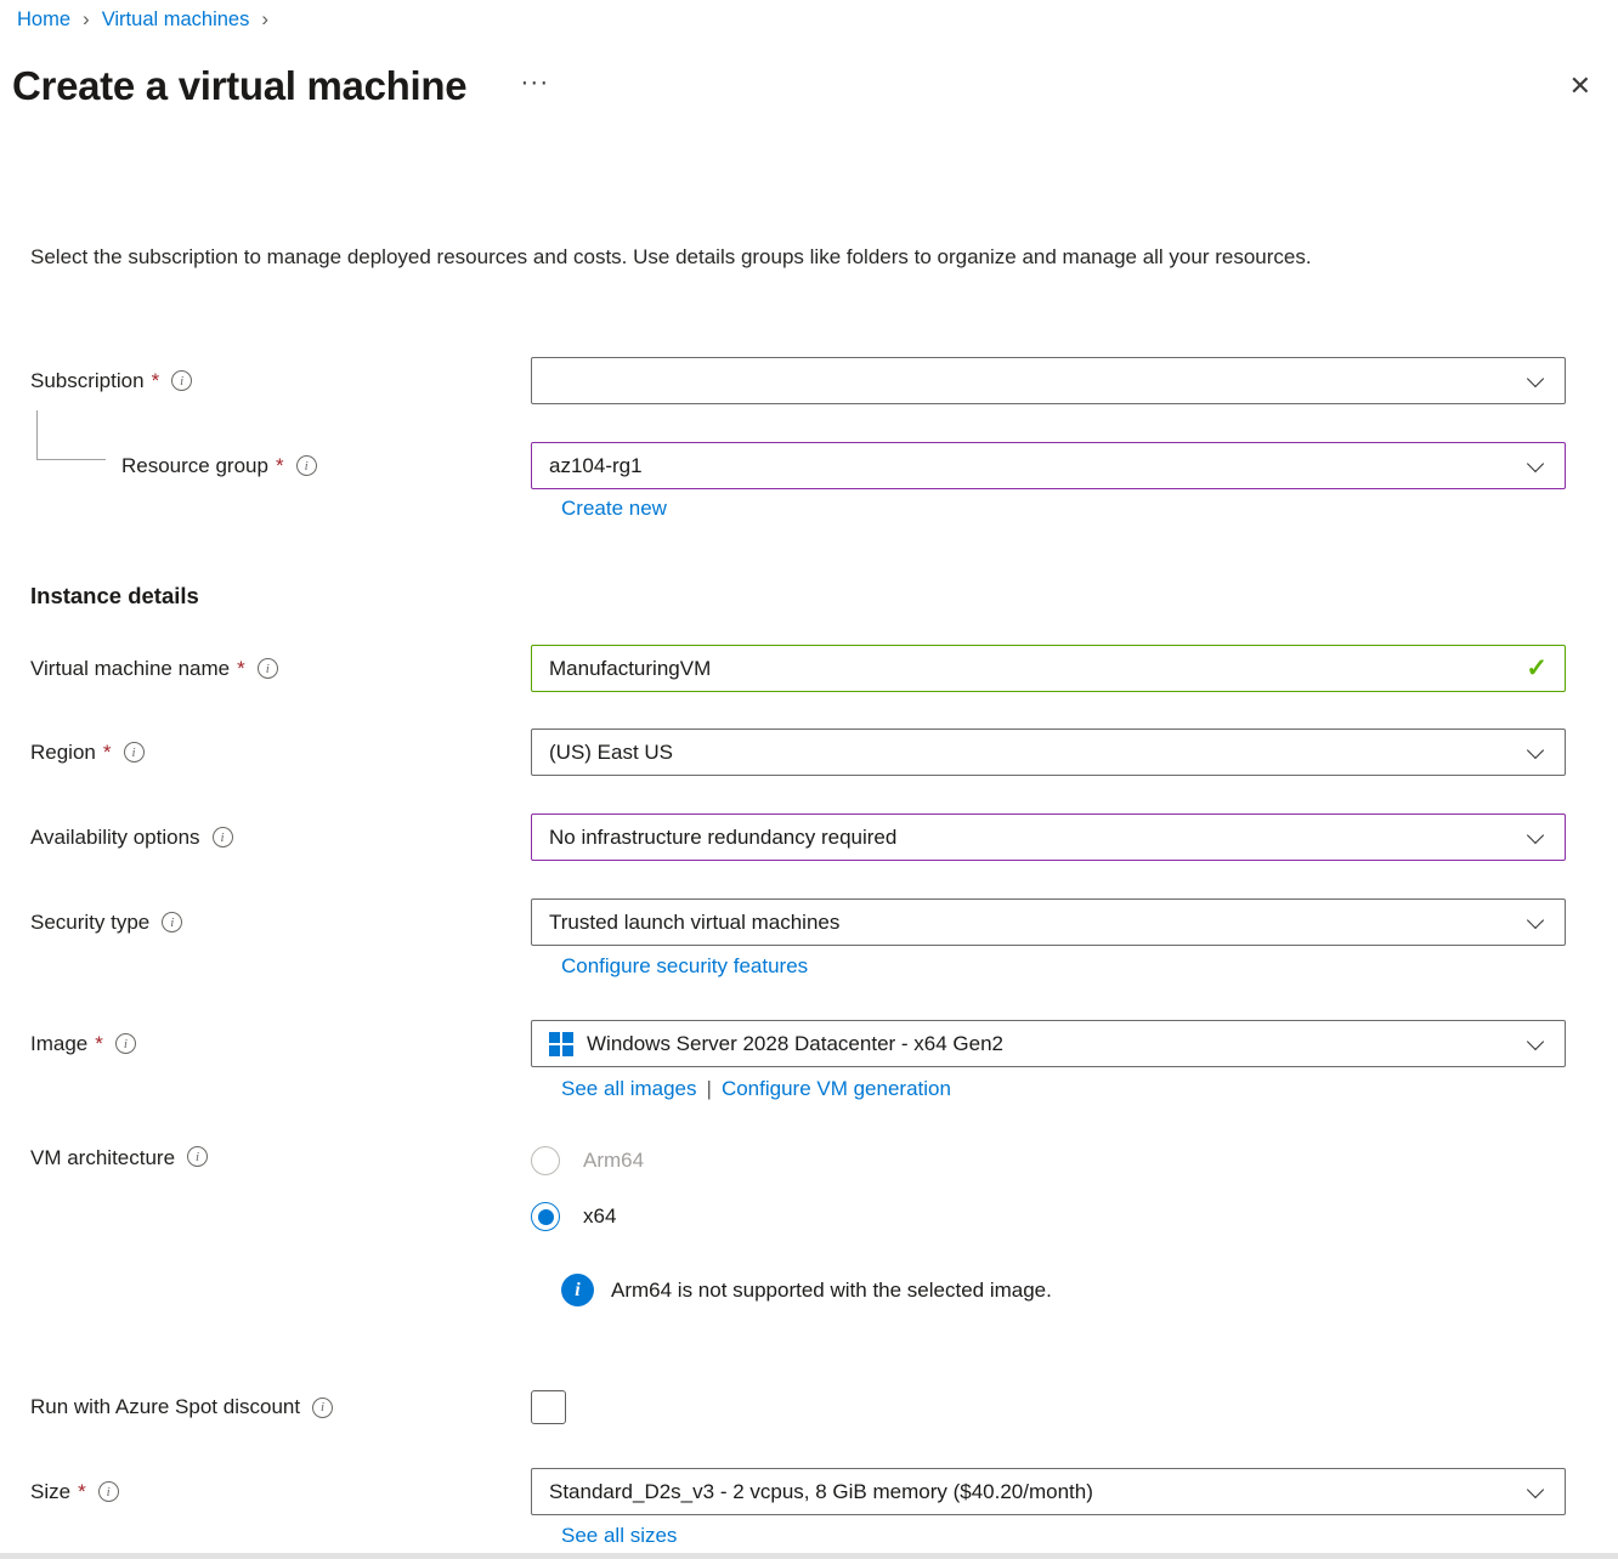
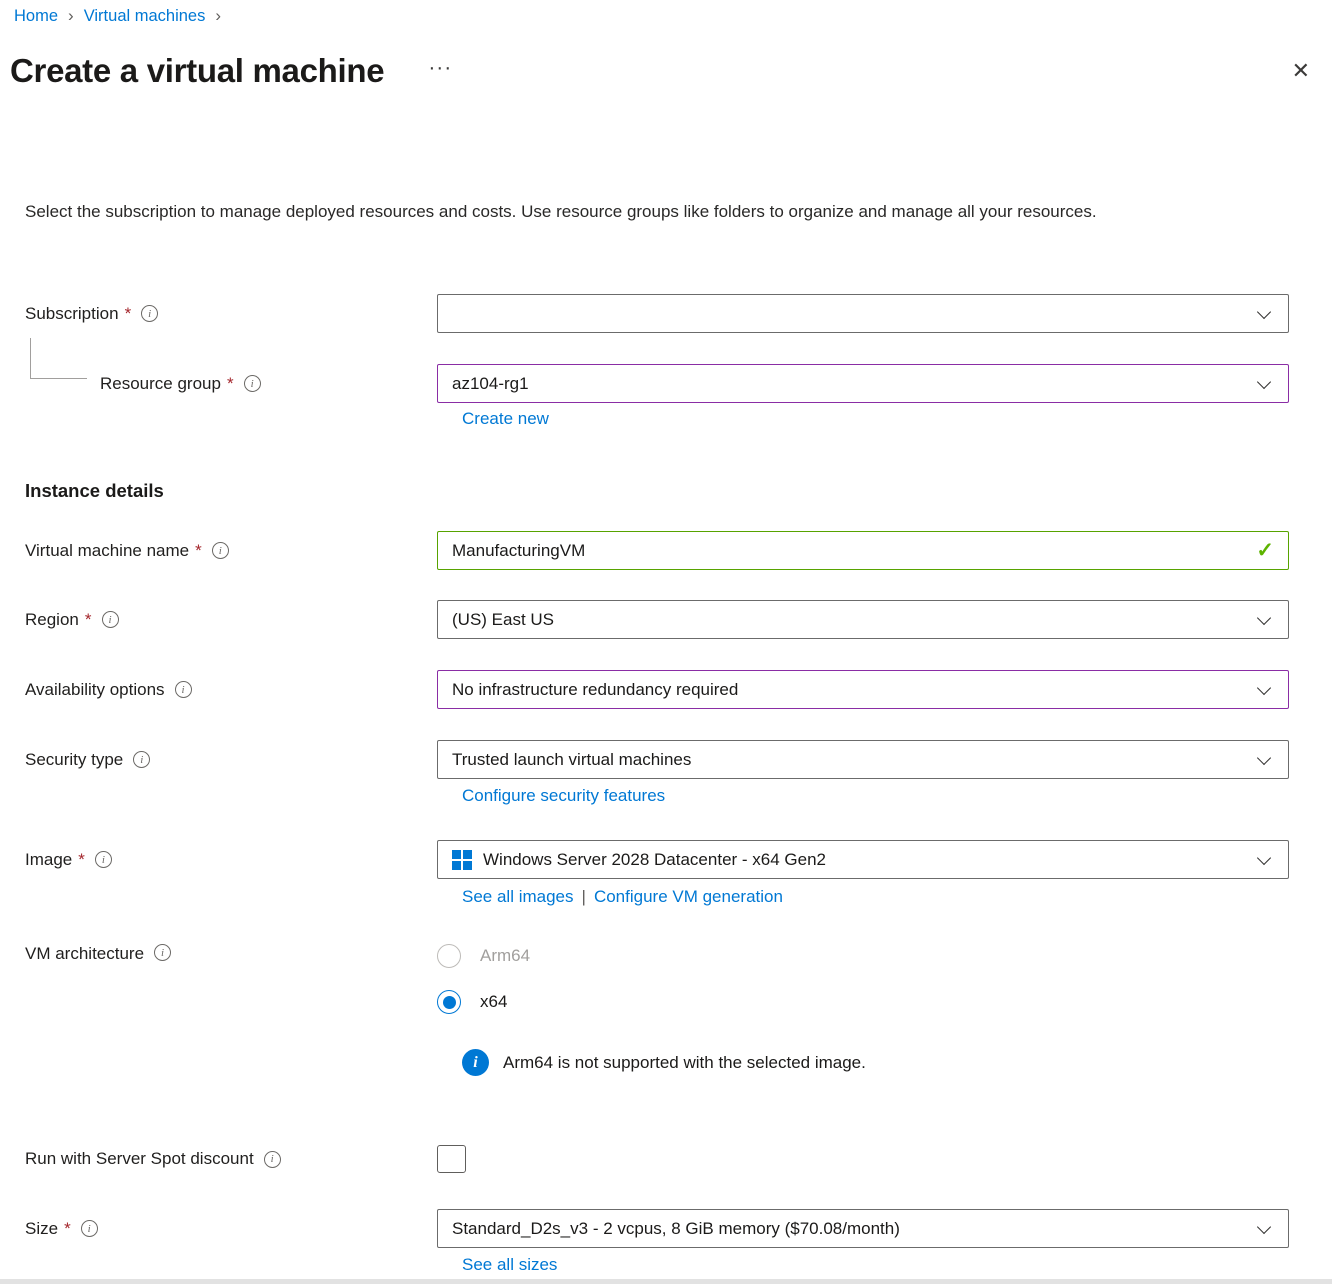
  Home
  ›
  Virtual machines
  ›
  Create a virtual machine
  ···
  ✕
- Select the subscription to manage deployed resources and costs. Use details groups like folders to organize and manage all your resources.
+ Select the subscription to manage deployed resources and costs. Use resource groups like folders to organize and manage all your resources.
  Subscription
  *
  i
  Resource group
  *
  i
  az104-rg1
  Create new
  Instance details
  Virtual machine name
  *
  i
  ManufacturingVM
  ✓
  Region
  *
  i
  (US) East US
  Availability options
  i
  No infrastructure redundancy required
  Security type
  i
  Trusted launch virtual machines
  Configure security features
  Image
  *
  i
  Windows Server 2028 Datacenter - x64 Gen2
  See all images
  |
  Configure VM generation
  VM architecture
  i
  Arm64
  x64
  i
  Arm64 is not supported with the selected image.
- Run with Azure Spot discount
+ Run with Server Spot discount
  i
  Size
  *
  i
- Standard_D2s_v3 - 2 vcpus, 8 GiB memory ($40.20/month)
+ Standard_D2s_v3 - 2 vcpus, 8 GiB memory ($70.08/month)
  See all sizes
